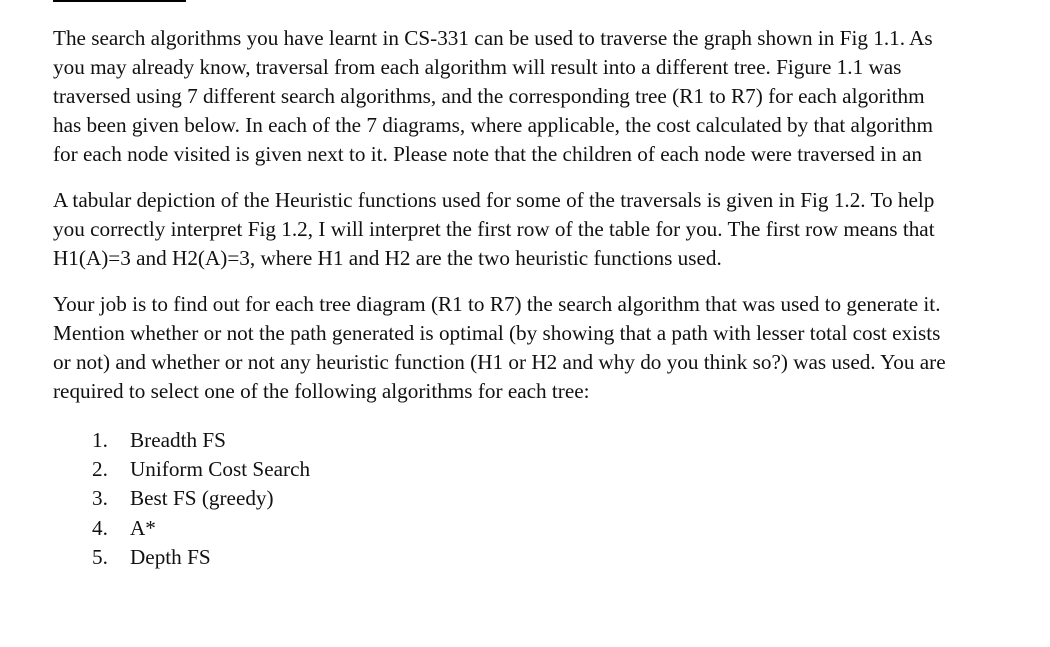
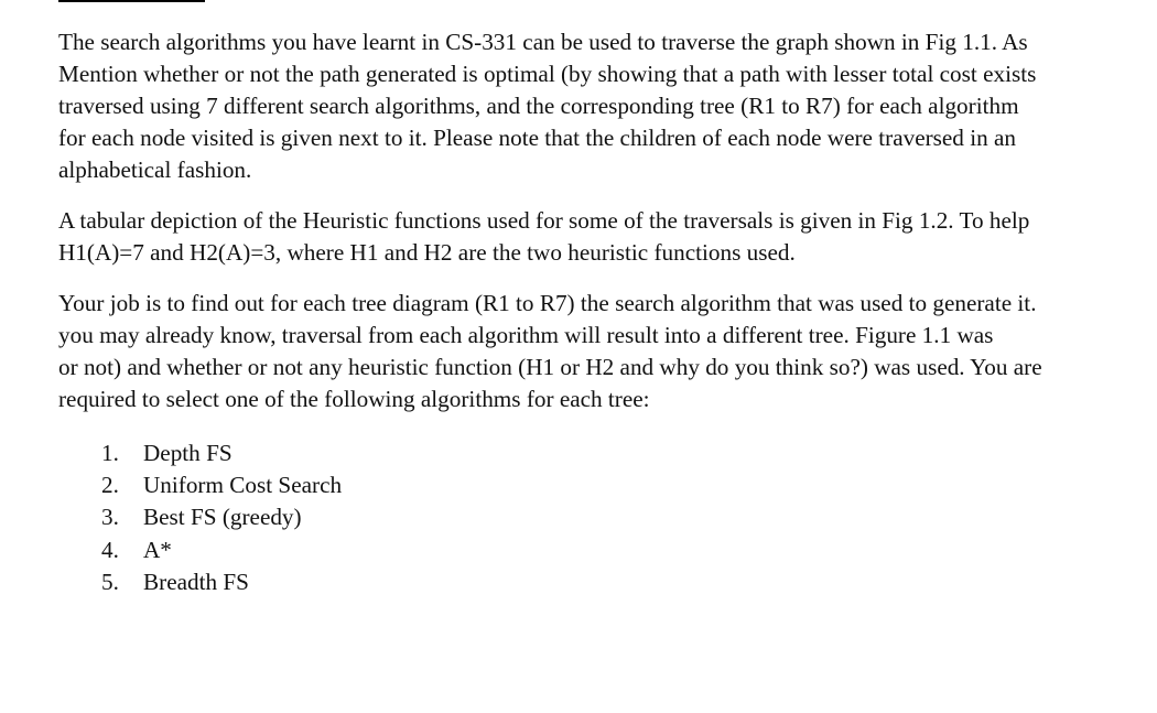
  The search algorithms you have learnt in CS-331 can be used to traverse the graph shown in Fig 1.1. As
- you may already know, traversal from each algorithm will result into a different tree. Figure 1.1 was
+ Mention whether or not the path generated is optimal (by showing that a path with lesser total cost exists
  traversed using 7 different search algorithms, and the corresponding tree (R1 to R7) for each algorithm
- has been given below. In each of the 7 diagrams, where applicable, the cost calculated by that algorithm
  for each node visited is given next to it. Please note that the children of each node were traversed in an
+ alphabetical fashion.
  A tabular depiction of the Heuristic functions used for some of the traversals is given in Fig 1.2. To help
- you correctly interpret Fig 1.2, I will interpret the first row of the table for you. The first row means that
- H1(A)=3 and H2(A)=3, where H1 and H2 are the two heuristic functions used.
+ H1(A)=7 and H2(A)=3, where H1 and H2 are the two heuristic functions used.
  Your job is to find out for each tree diagram (R1 to R7) the search algorithm that was used to generate it.
- Mention whether or not the path generated is optimal (by showing that a path with lesser total cost exists
+ you may already know, traversal from each algorithm will result into a different tree. Figure 1.1 was
  or not) and whether or not any heuristic function (H1 or H2 and why do you think so?) was used. You are
  required to select one of the following algorithms for each tree:
  1.
- Breadth FS
+ Depth FS
  2.
  Uniform Cost Search
  3.
  Best FS (greedy)
  4.
  A*
  5.
- Depth FS
+ Breadth FS
